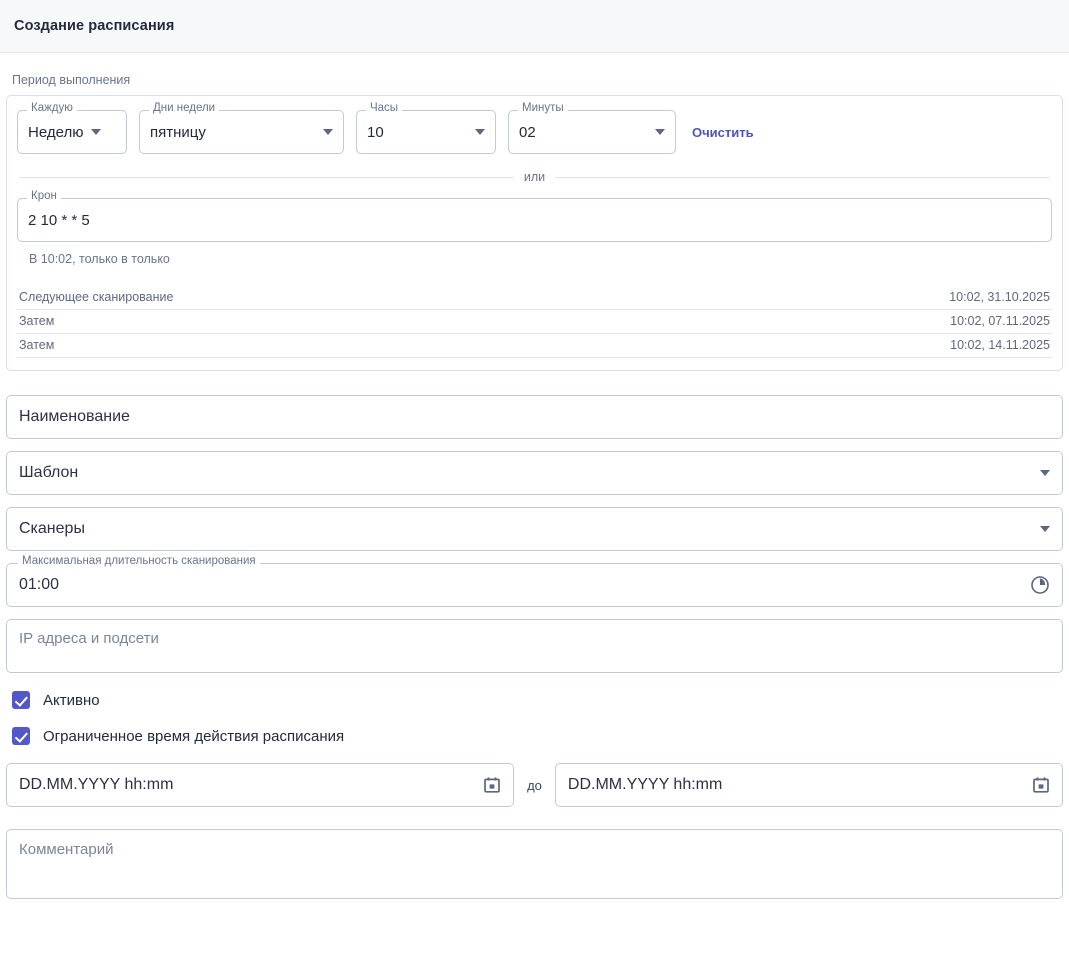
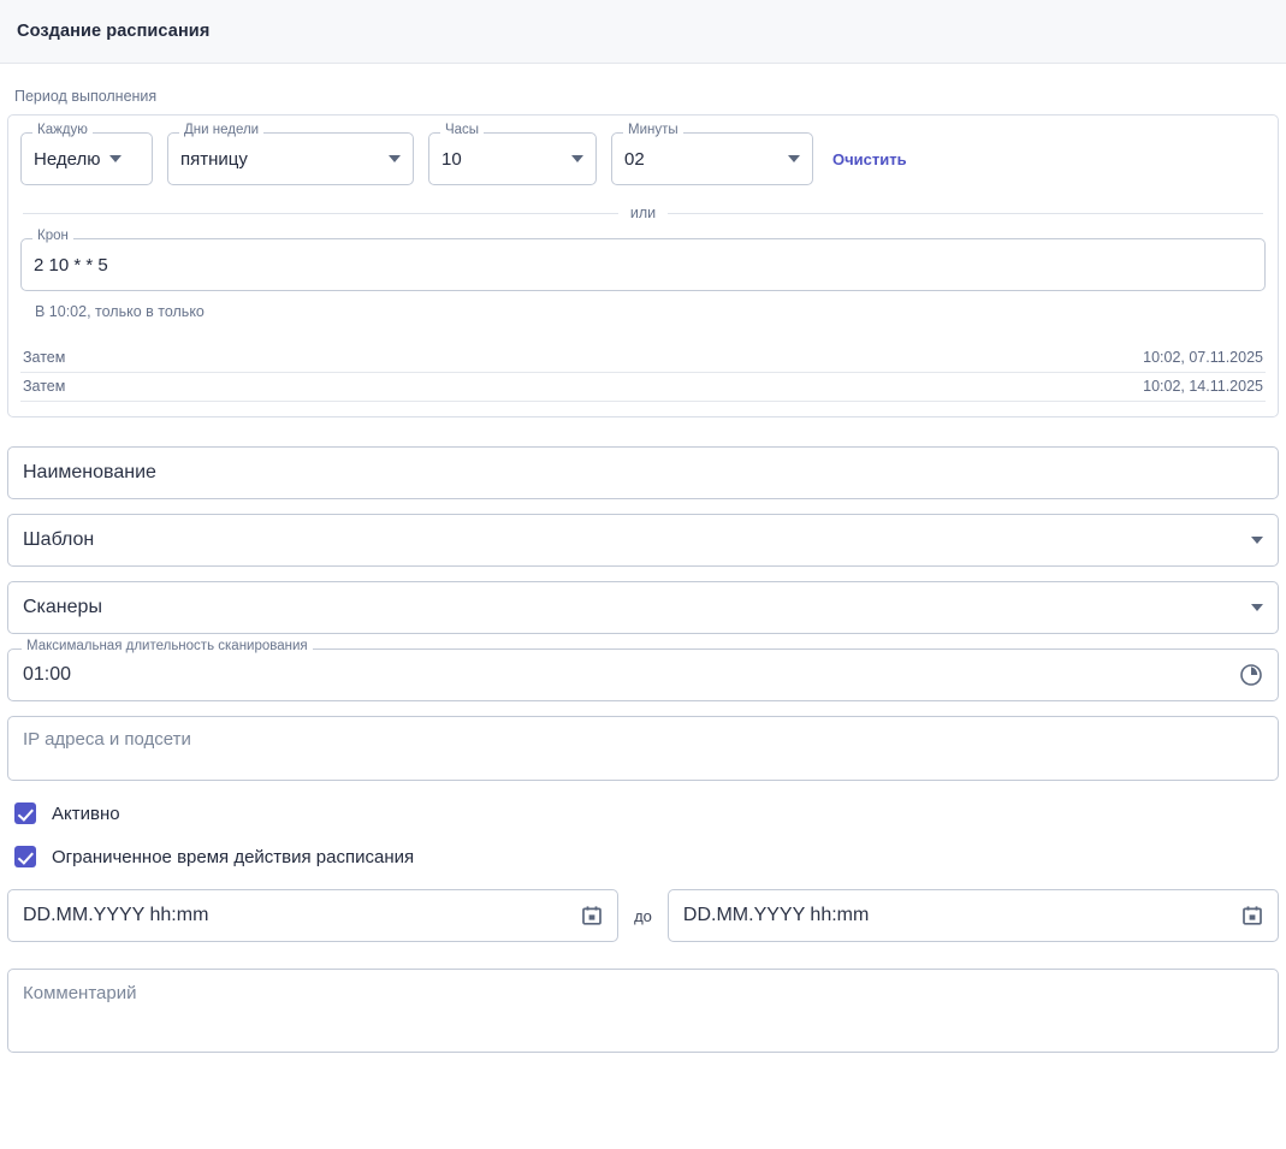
  Создание расписания
  Период выполнения
  Каждую
  Неделю
  Дни недели
  пятницу
  Часы
  10
  Минуты
  02
  Очистить
  или
  Крон
  2 10 * * 5
  В 10:02, только в только
- Следующее сканирование
- 10:02, 31.10.2025
  Затем
  10:02, 07.11.2025
  Затем
  10:02, 14.11.2025
  Наименование
  Шаблон
  Сканеры
  Максимальная длительность сканирования
  01:00
  IP адреса и подсети
  Активно
  Ограниченное время действия расписания
  DD.MM.YYYY hh:mm
  до
  DD.MM.YYYY hh:mm
  Комментарий
